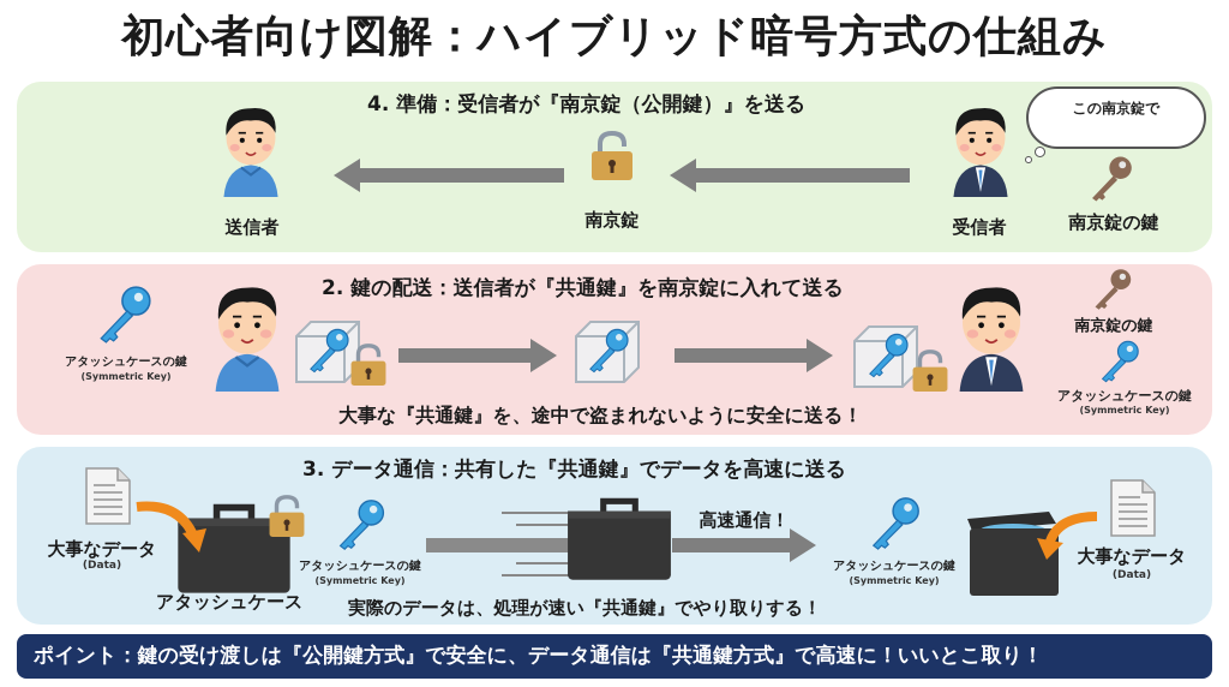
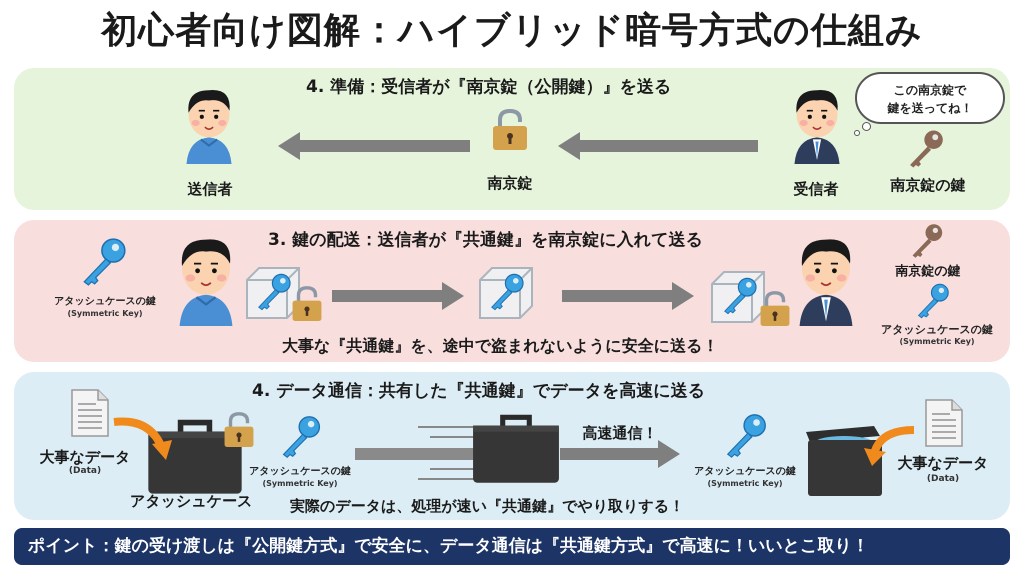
  初心者向け図解：ハイブリッド暗号方式の仕組み
  4. 準備：受信者が『南京錠（公開鍵）』を送る
  送信者
  南京錠
  受信者
  この南京錠で
+ 鍵を送ってね！
  南京錠の鍵
- 2. 鍵の配送：送信者が『共通鍵』を南京錠に入れて送る
+ 3. 鍵の配送：送信者が『共通鍵』を南京錠に入れて送る
  アタッシュケースの鍵
  (Symmetric Key)
  南京錠の鍵
  アタッシュケースの鍵
  (Symmetric Key)
  大事な『共通鍵』を、途中で盗まれないように安全に送る！
- 3. データ通信：共有した『共通鍵』でデータを高速に送る
+ 4. データ通信：共有した『共通鍵』でデータを高速に送る
  大事なデータ
  (Data)
  アタッシュケース
  アタッシュケースの鍵
  (Symmetric Key)
  高速通信！
  アタッシュケースの鍵
  (Symmetric Key)
  大事なデータ
  (Data)
  実際のデータは、処理が速い『共通鍵』でやり取りする！
  ポイント：鍵の受け渡しは『公開鍵方式』で安全に、データ通信は『共通鍵方式』で高速に！いいとこ取り！
